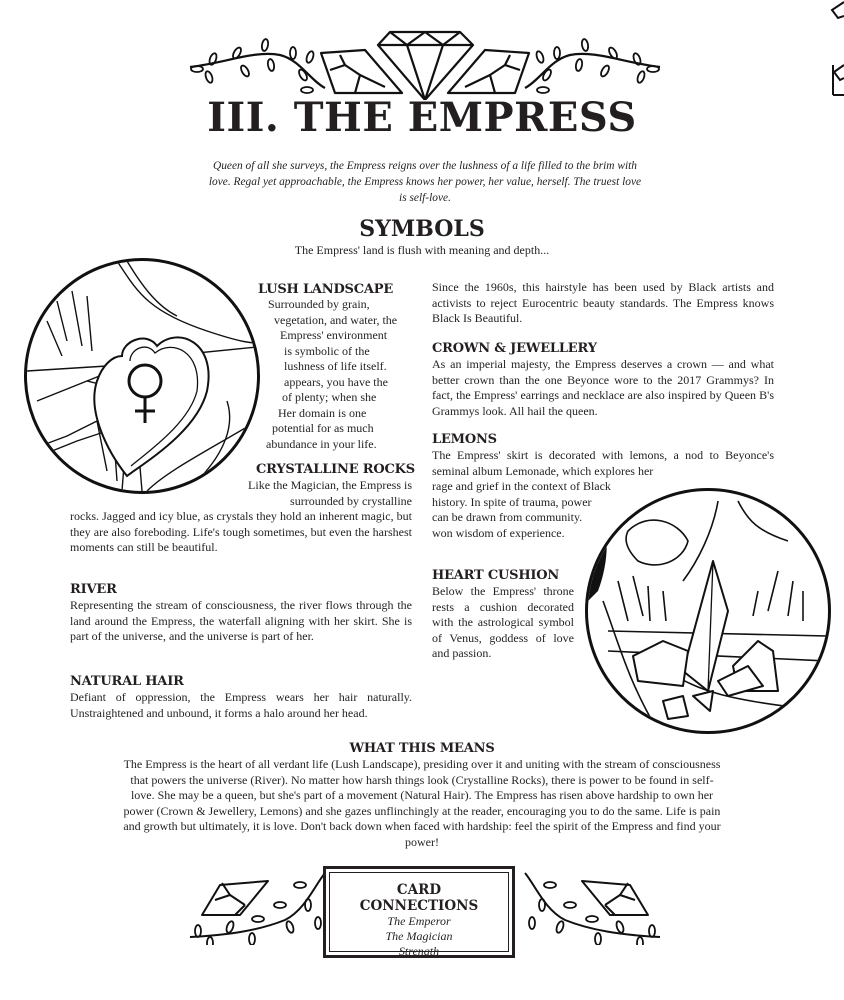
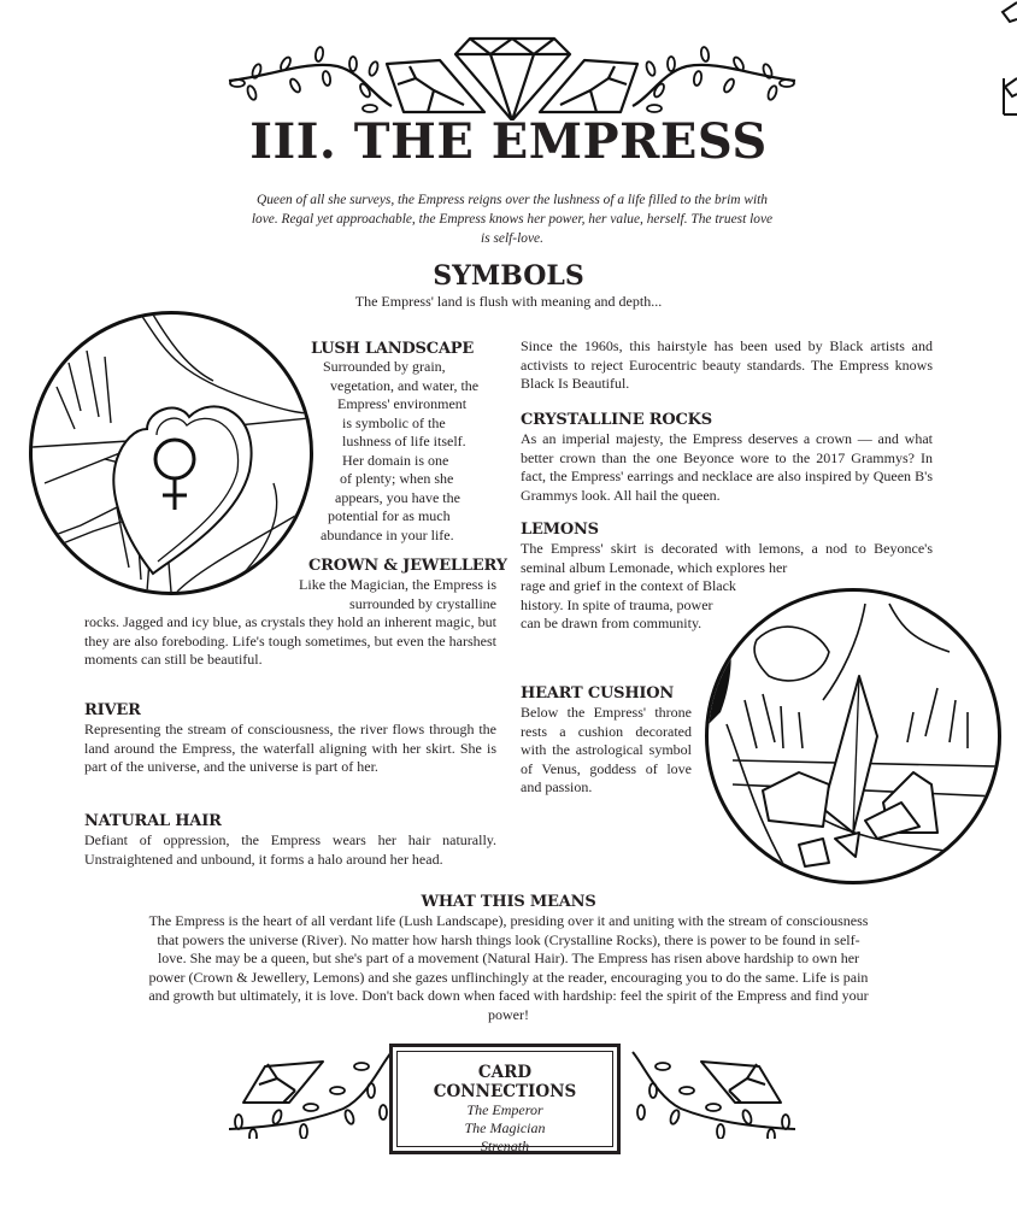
  III. THE EMPRESS
  Queen of all she surveys, the Empress reigns over the lushness of a life filled to the brim with love. Regal yet approachable, the Empress knows her power, her value, herself. The truest love is self-love.
  SYMBOLS
  The Empress' land is flush with meaning and depth...
  LUSH LANDSCAPE
  Surrounded by grain,
  vegetation, and water, the
  Empress' environment
  is symbolic of the
  lushness of life itself.
- appears, you have the
+ Her domain is one
  of plenty; when she
- Her domain is one
+ appears, you have the
  potential for as much
  abundance in your life.
- CRYSTALLINE ROCKS
+ CROWN & JEWELLERY
  Like the Magician, the Empress is surrounded by crystalline
  rocks. Jagged and icy blue, as crystals they hold an inherent magic, but they are also foreboding. Life's tough sometimes, but even the harshest moments can still be beautiful.
  RIVER
  Representing the stream of consciousness, the river flows through the land around the Empress, the waterfall aligning with her skirt. She is part of the universe, and the universe is part of her.
  NATURAL HAIR
  Defiant of oppression, the Empress wears her hair naturally. Unstraightened and unbound, it forms a halo around her head.
  Since the 1960s, this hairstyle has been used by Black artists and activists to reject Eurocentric beauty standards. The Empress knows Black Is Beautiful.
- CROWN & JEWELLERY
+ CRYSTALLINE ROCKS
  As an imperial majesty, the Empress deserves a crown — and what better crown than the one Beyonce wore to the 2017 Grammys? In fact, the Empress' earrings and necklace are also inspired by Queen B's Grammys look. All hail the queen.
  LEMONS
  The Empress' skirt is decorated with lemons, a nod to Beyonce's seminal album Lemonade, which explores her
  rage and grief in the context of Black
  history. In spite of trauma, power
  can be drawn from community.
- won wisdom of experience.
  HEART CUSHION
  Below the Empress' throne rests a cushion decorated with the astrological symbol of Venus, goddess of love and passion.
  WHAT THIS MEANS
  The Empress is the heart of all verdant life (Lush Landscape), presiding over it and uniting with the stream of consciousness that powers the universe (River). No matter how harsh things look (Crystalline Rocks), there is power to be found in self-love. She may be a queen, but she's part of a movement (Natural Hair). The Empress has risen above hardship to own her power (Crown & Jewellery, Lemons) and she gazes unflinchingly at the reader, encouraging you to do the same. Life is pain and growth but ultimately, it is love. Don't back down when faced with hardship: feel the spirit of the Empress and find your power!
  CARD CONNECTIONS
  The Emperor
  The Magician
  Strength
